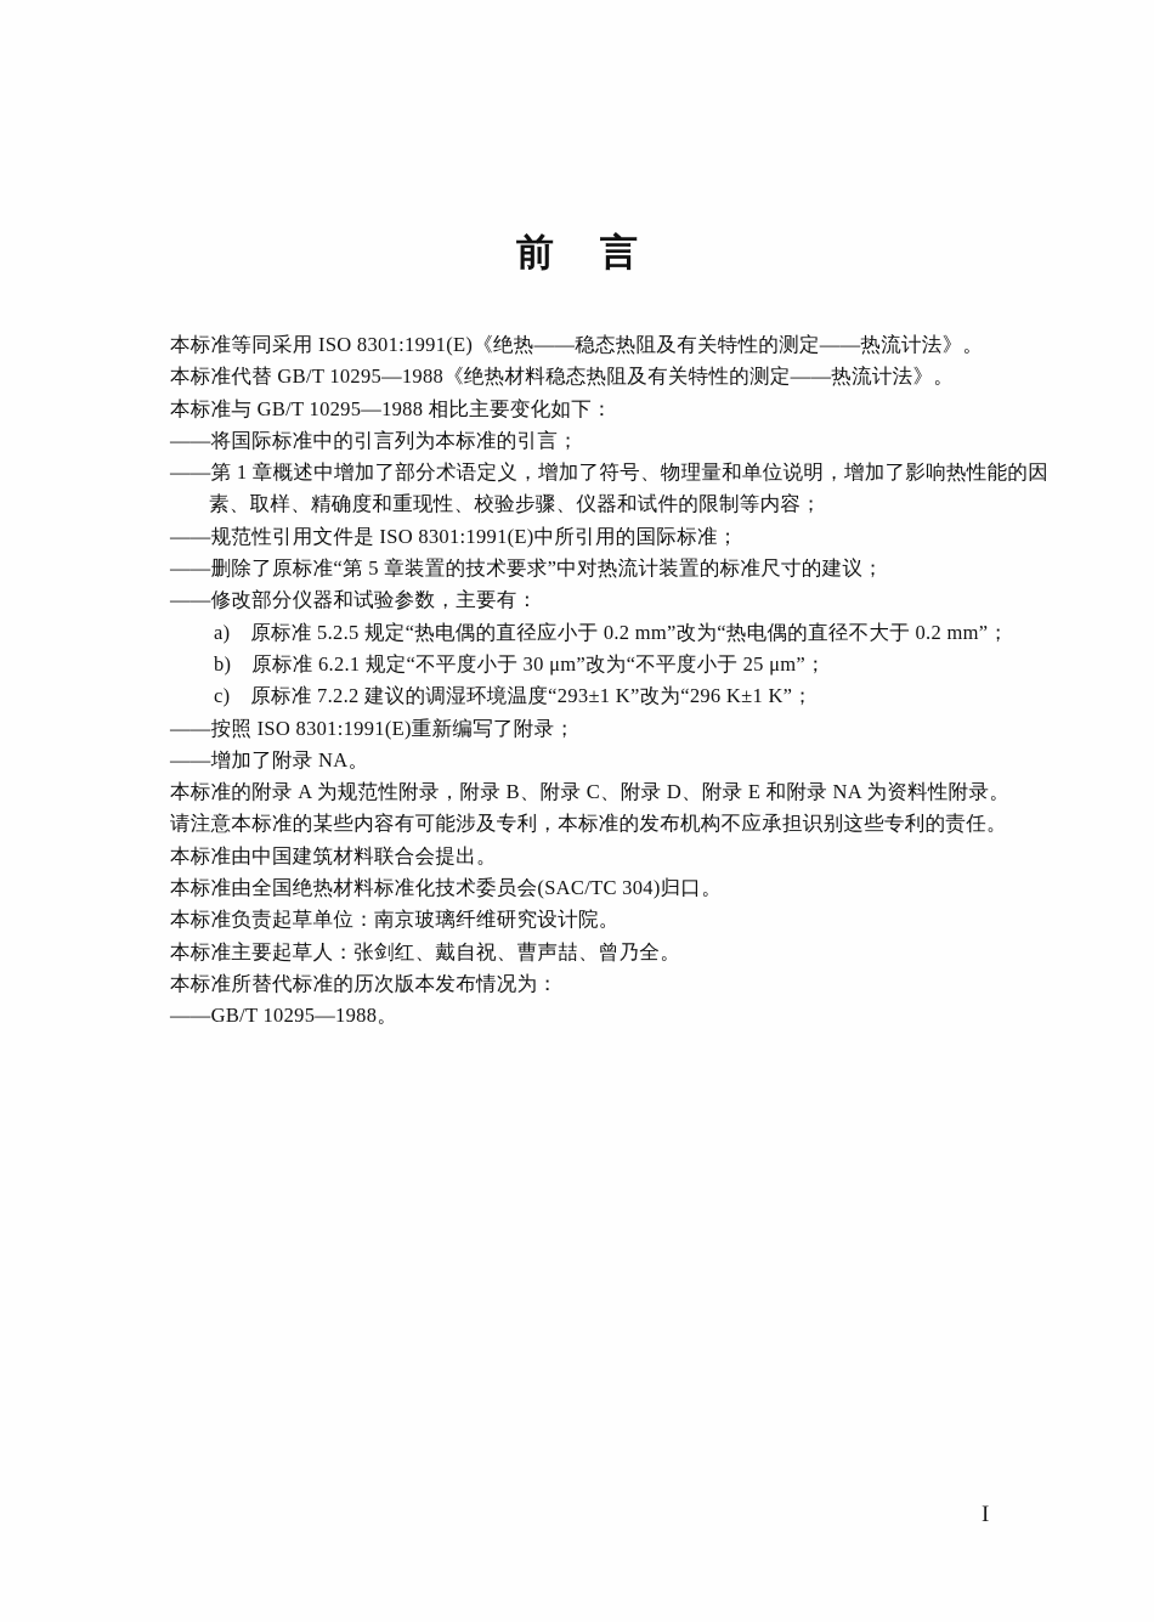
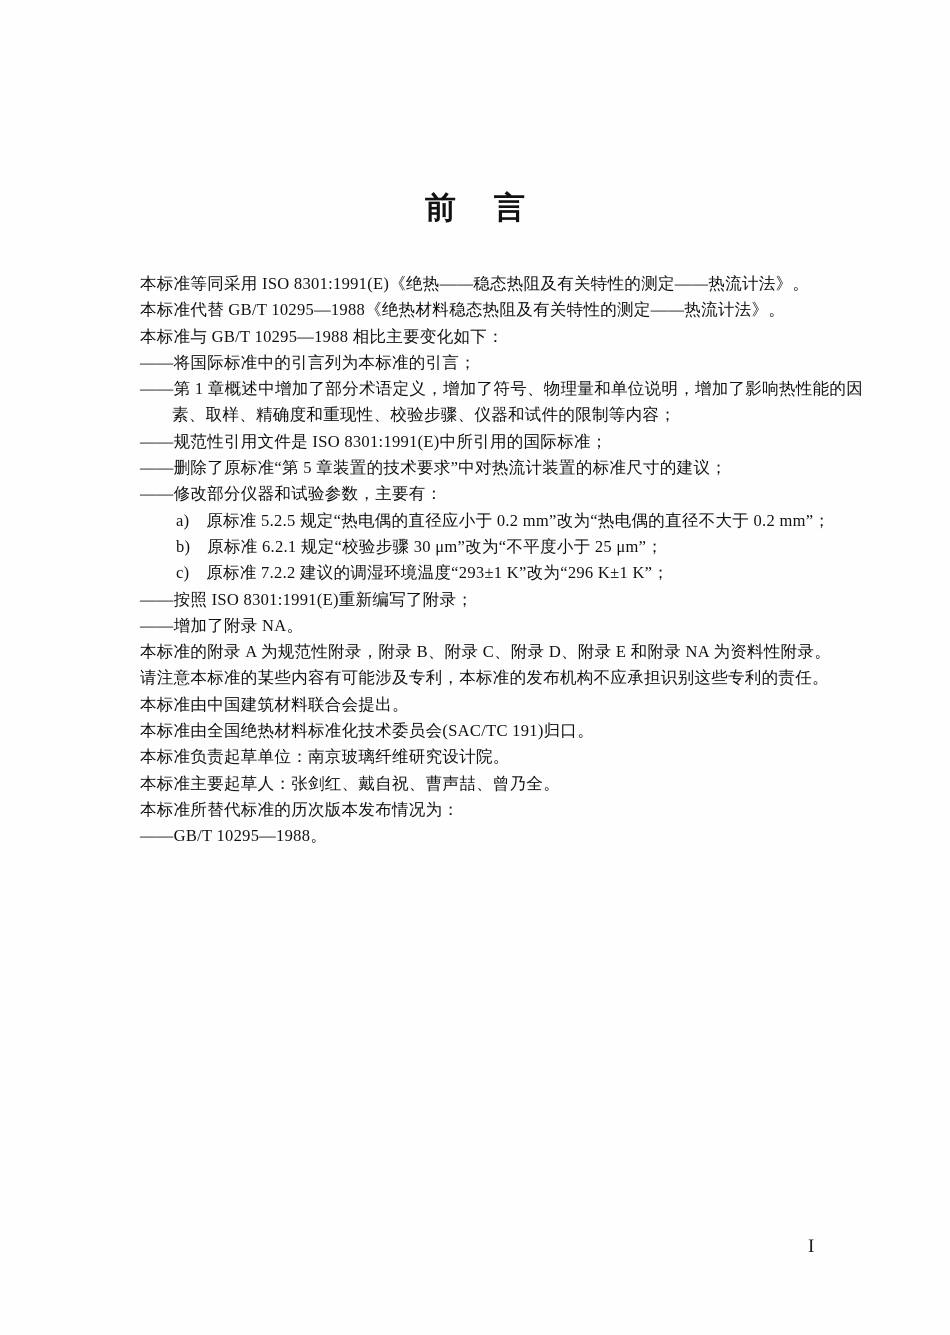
  前言
  本标准等同采用 ISO 8301:1991(E)《绝热——稳态热阻及有关特性的测定——热流计法》。
  本标准代替 GB/T 10295—1988《绝热材料稳态热阻及有关特性的测定——热流计法》。
  本标准与 GB/T 10295—1988 相比主要变化如下：
  ——将国际标准中的引言列为本标准的引言；
  ——第 1 章概述中增加了部分术语定义，增加了符号、物理量和单位说明，增加了影响热性能的因
  素、取样、精确度和重现性、校验步骤、仪器和试件的限制等内容；
  ——规范性引用文件是 ISO 8301:1991(E)中所引用的国际标准；
  ——删除了原标准“第 5 章装置的技术要求”中对热流计装置的标准尺寸的建议；
  ——修改部分仪器和试验参数，主要有：
  a) 原标准 5.2.5 规定“热电偶的直径应小于 0.2 mm”改为“热电偶的直径不大于 0.2 mm”；
- b) 原标准 6.2.1 规定“不平度小于 30 μm”改为“不平度小于 25 μm”；
+ b) 原标准 6.2.1 规定“校验步骤 30 μm”改为“不平度小于 25 μm”；
  c) 原标准 7.2.2 建议的调湿环境温度“293±1 K”改为“296 K±1 K”；
  ——按照 ISO 8301:1991(E)重新编写了附录；
  ——增加了附录 NA。
  本标准的附录 A 为规范性附录，附录 B、附录 C、附录 D、附录 E 和附录 NA 为资料性附录。
  请注意本标准的某些内容有可能涉及专利，本标准的发布机构不应承担识别这些专利的责任。
  本标准由中国建筑材料联合会提出。
- 本标准由全国绝热材料标准化技术委员会(SAC/TC 304)归口。
+ 本标准由全国绝热材料标准化技术委员会(SAC/TC 191)归口。
  本标准负责起草单位：南京玻璃纤维研究设计院。
  本标准主要起草人：张剑红、戴自祝、曹声喆、曾乃全。
  本标准所替代标准的历次版本发布情况为：
  ——GB/T 10295—1988。
  I
